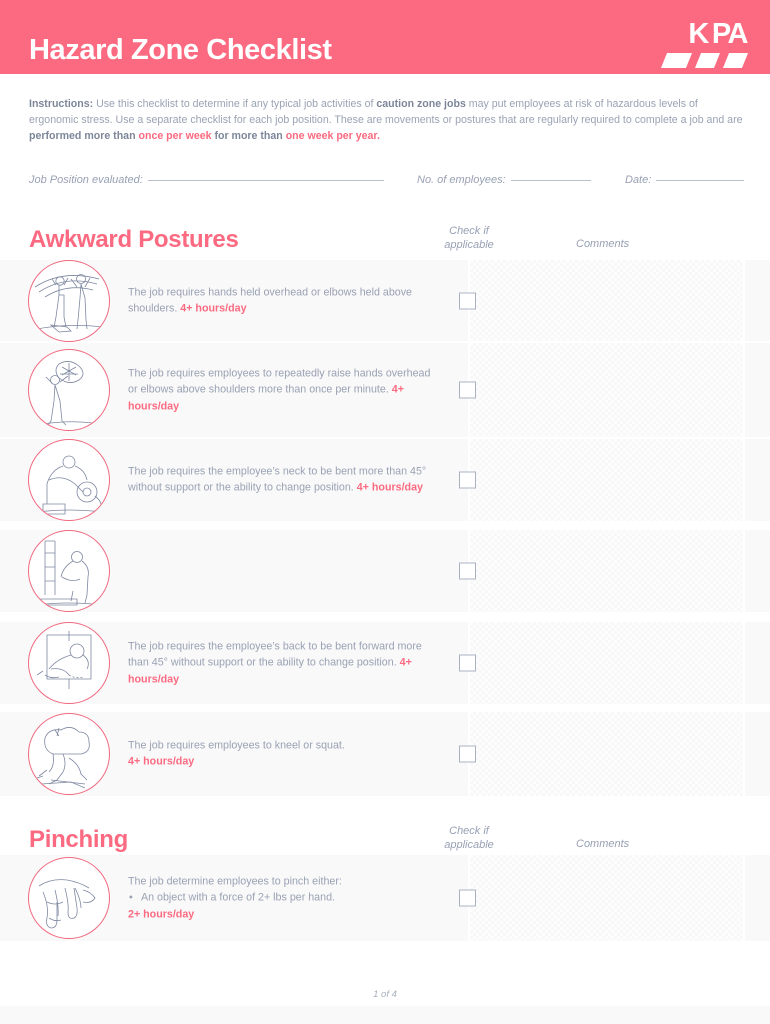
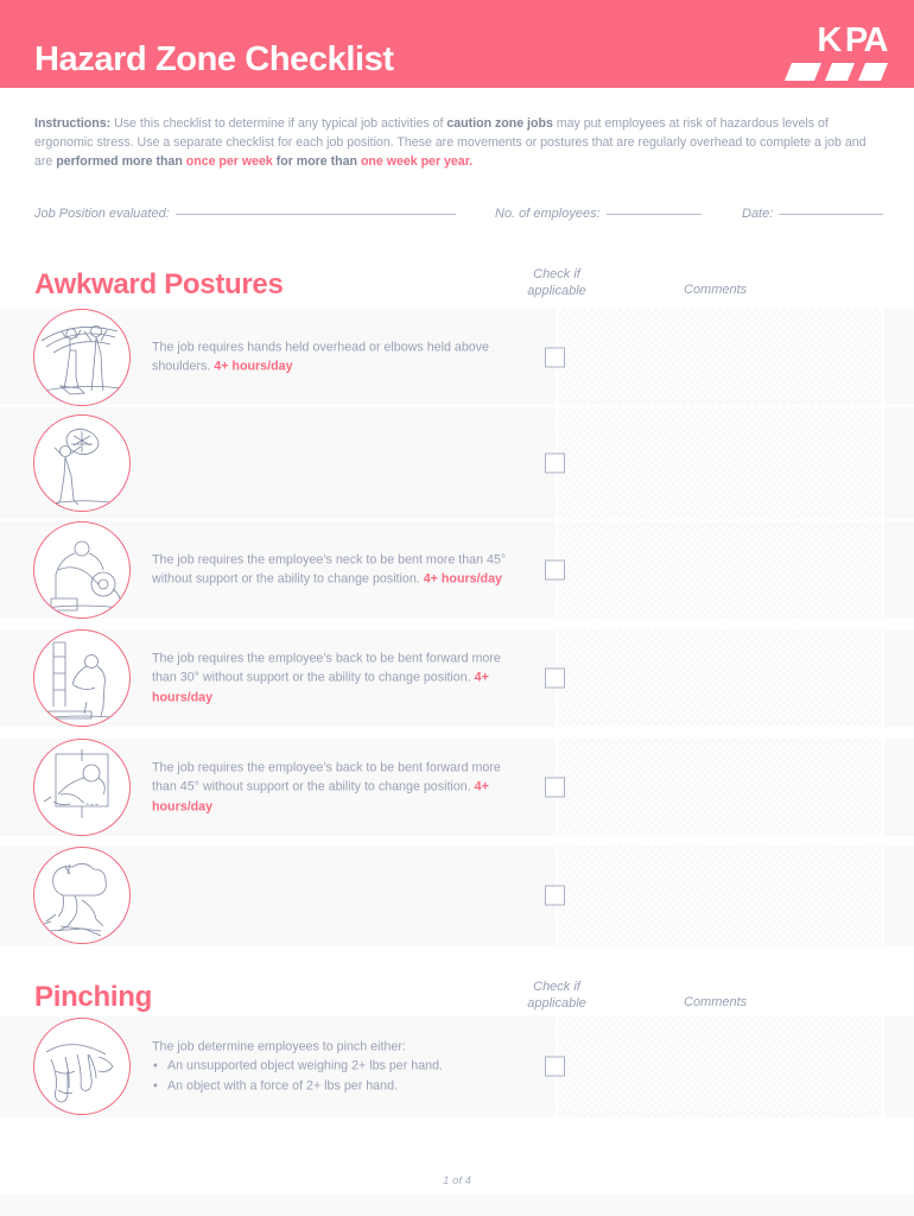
  Hazard Zone Checklist
  K
  PA
- Instructions: Use this checklist to determine if any typical job activities of caution zone jobs may put employees at risk of hazardous levels of ergonomic stress. Use a separate checklist for each job position. These are movements or postures that are regularly required to complete a job and are performed more than once per week for more than one week per year.
+ Instructions: Use this checklist to determine if any typical job activities of caution zone jobs may put employees at risk of hazardous levels of ergonomic stress. Use a separate checklist for each job position. These are movements or postures that are regularly overhead to complete a job and are performed more than once per week for more than one week per year.
  Job Position evaluated:
  No. of employees:
  Date:
  Awkward Postures
  Check if
  applicable
  Comments
  The job requires hands held overhead or elbows held above shoulders. 4+ hours/day
- The job requires employees to repeatedly raise hands overhead or elbows above shoulders more than once per minute. 4+ hours/day
  The job requires the employee’s neck to be bent more than 45° without support or the ability to change position. 4+ hours/day
+ The job requires the employee’s back to be bent forward more than 30° without support or the ability to change position. 4+ hours/day
  The job requires the employee’s back to be bent forward more than 45° without support or the ability to change position. 4+ hours/day
- The job requires employees to kneel or squat.
- 4+ hours/day
  Pinching
  Check if
  applicable
  Comments
  The job determine employees to pinch either:
+ An unsupported object weighing 2+ lbs per hand.
  An object with a force of 2+ lbs per hand.
- 2+ hours/day
  1 of 4
